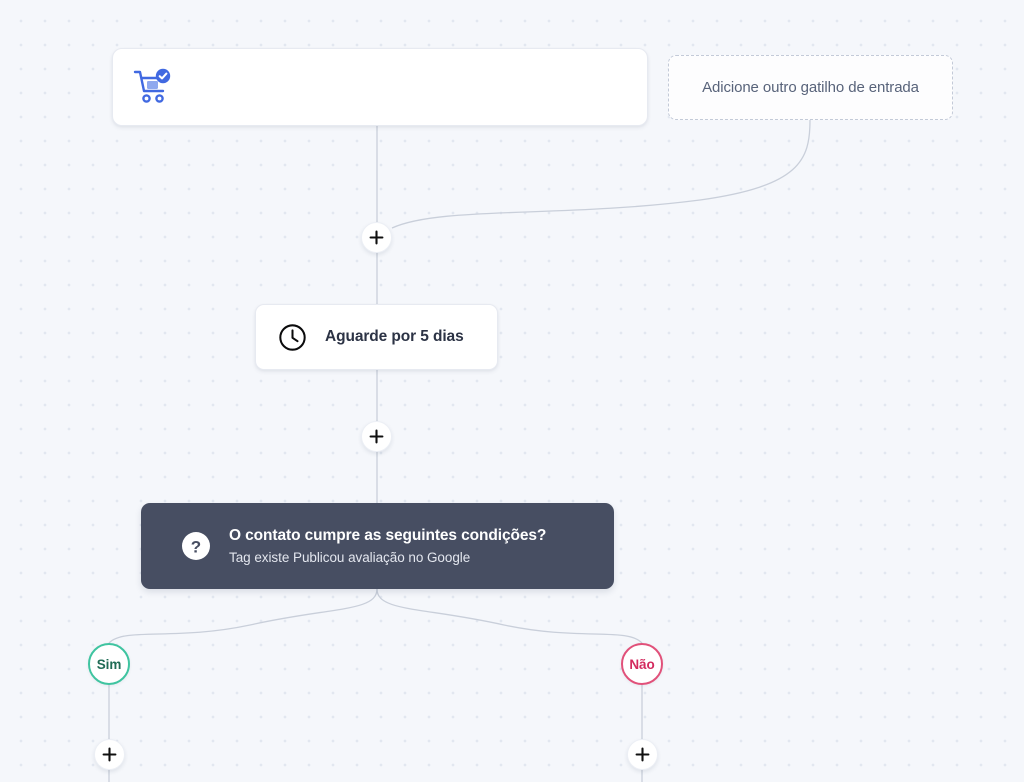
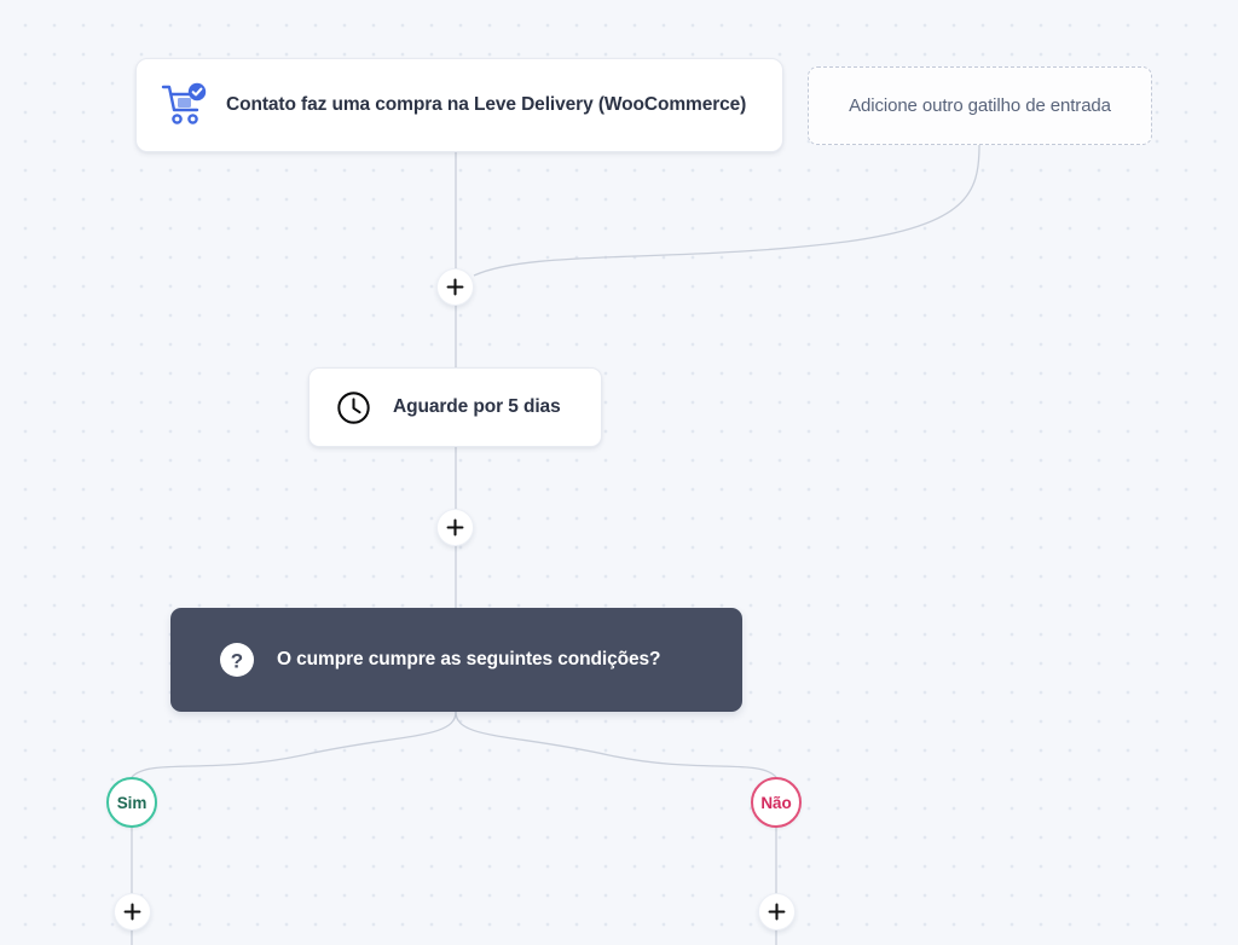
+ Contato faz uma compra na Leve Delivery (WooCommerce)
  Adicione outro gatilho de entrada
  Aguarde por 5 dias
  ?
- O contato cumpre as seguintes condições?
+ O cumpre cumpre as seguintes condições?
- Tag existe Publicou avaliação no Google
  Sim
  Não
